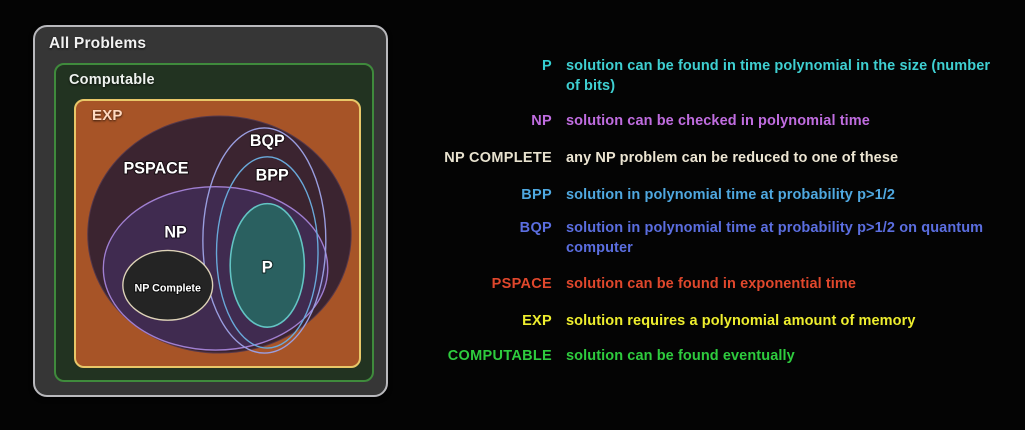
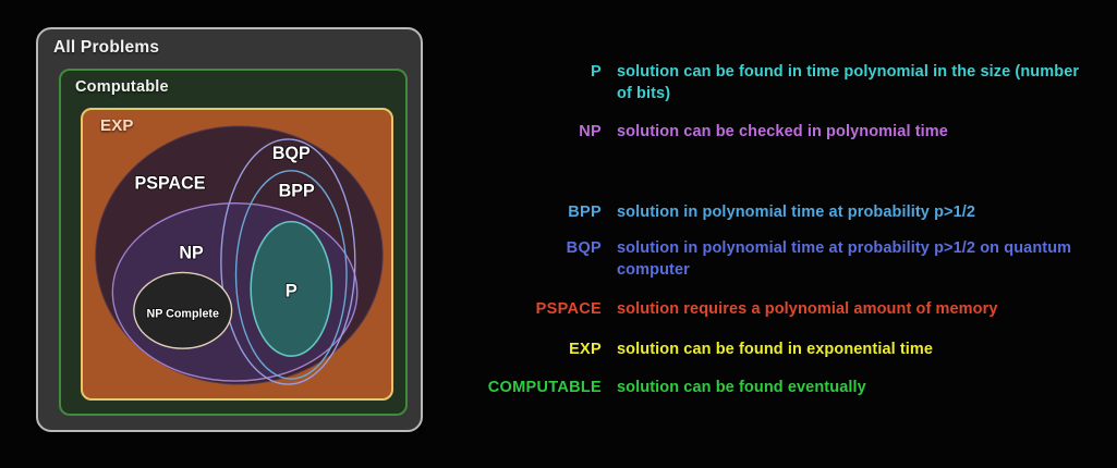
  All Problems
  Computable
  EXP
  PSPACE
  BQP
  BPP
  NP
  NP Complete
  P
  P
  solution can be found in time polynomial in the size (number of bits)
  NP
  solution can be checked in polynomial time
- NP COMPLETE
- any NP problem can be reduced to one of these
  BPP
  solution in polynomial time at probability p>1/2
  BQP
  solution in polynomial time at probability p>1/2 on quantum computer
  PSPACE
- solution can be found in exponential time
+ solution requires a polynomial amount of memory
  EXP
- solution requires a polynomial amount of memory
+ solution can be found in exponential time
  COMPUTABLE
  solution can be found eventually
